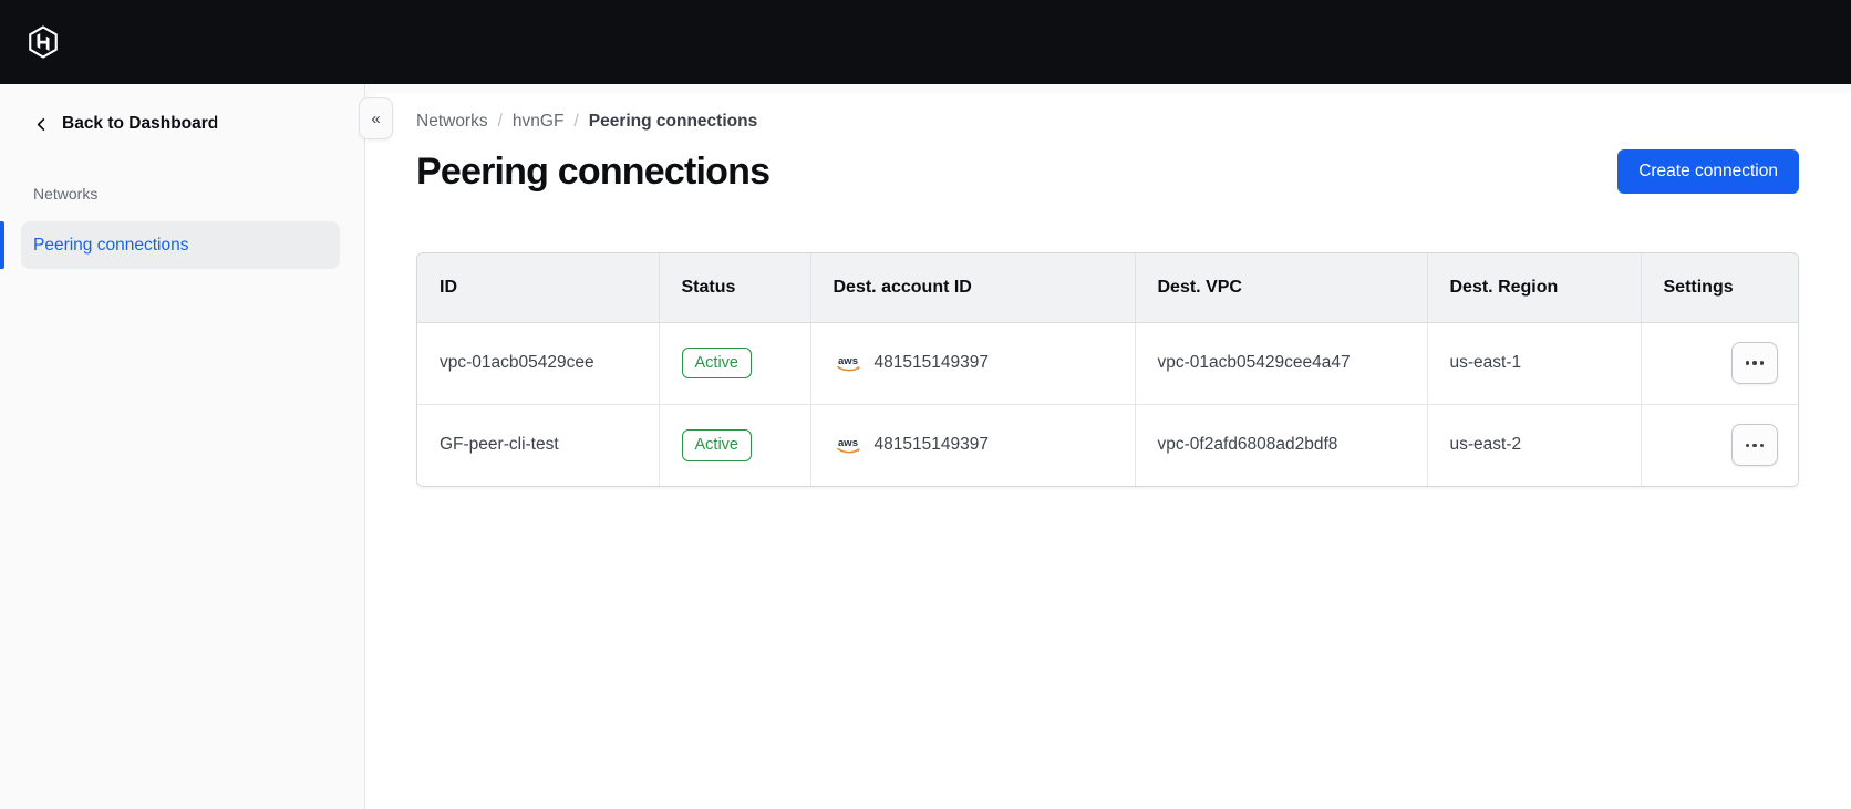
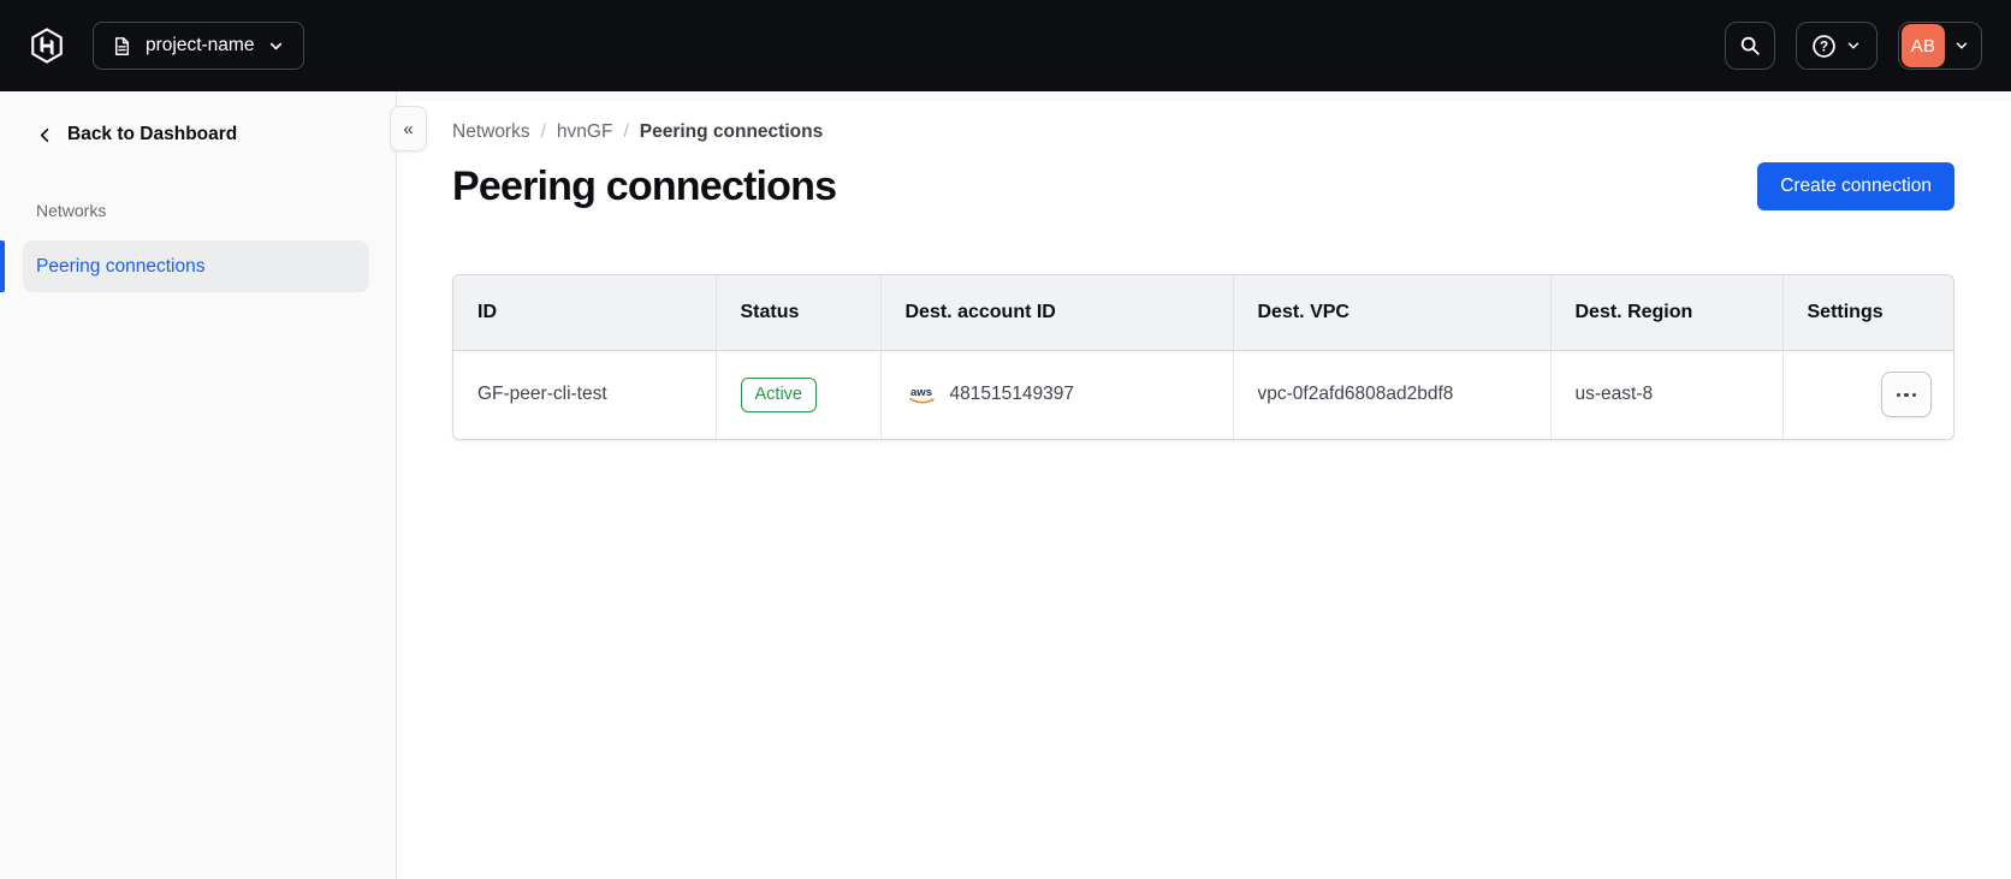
+ project-name
+ ?
+ AB
  Back to Dashboard
  Networks
  Peering connections
  «
  Networks
  /
  hvnGF
  /
  Peering connections
  Peering connections
  Create connection
  ID	Status	Dest. account ID	Dest. VPC	Dest. Region	Settings
- vpc-01acb05429cee	Active	aws 481515149397	vpc-01acb05429cee4a47	us-east-1
- GF-peer-cli-test	Active	aws 481515149397	vpc-0f2afd6808ad2bdf8	us-east-2
+ GF-peer-cli-test	Active	aws 481515149397	vpc-0f2afd6808ad2bdf8	us-east-8
